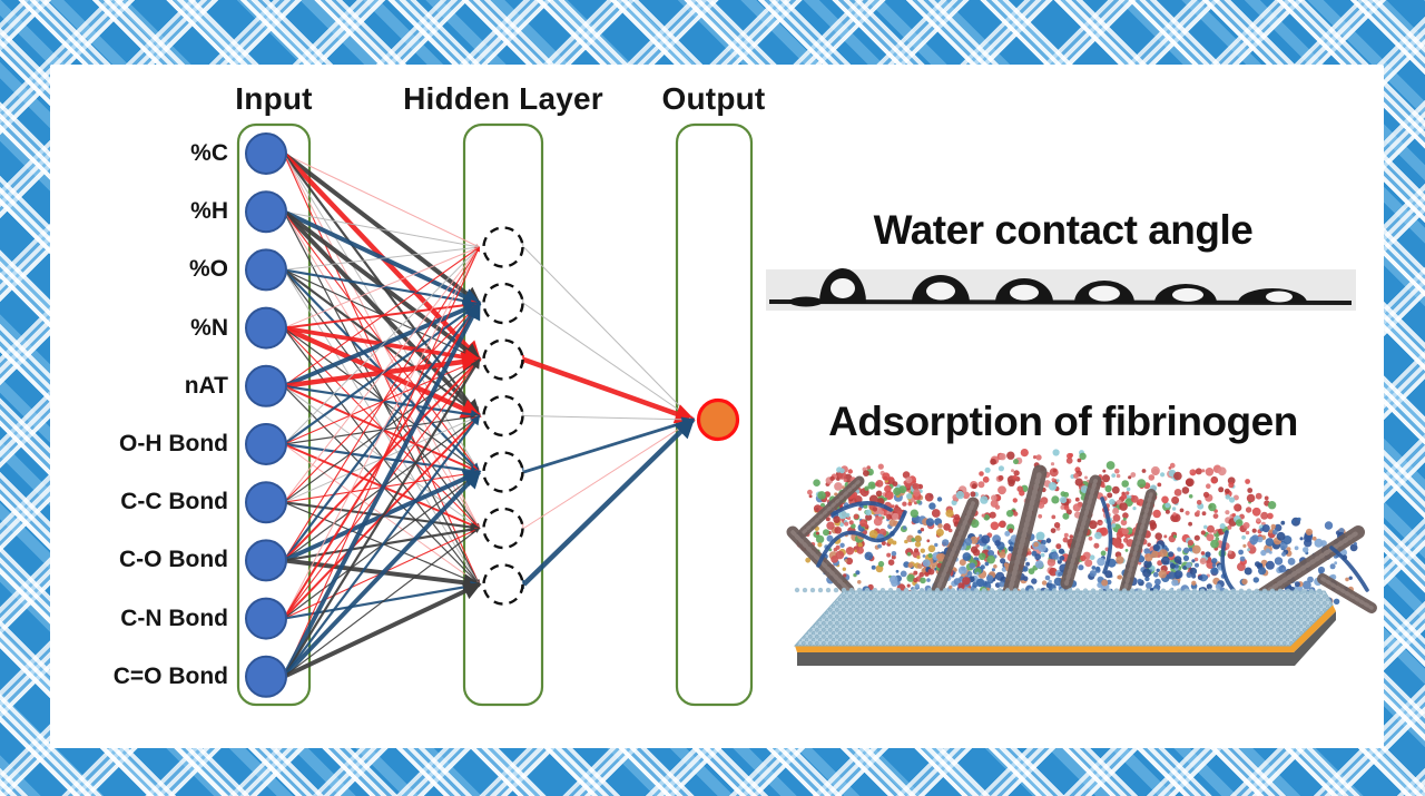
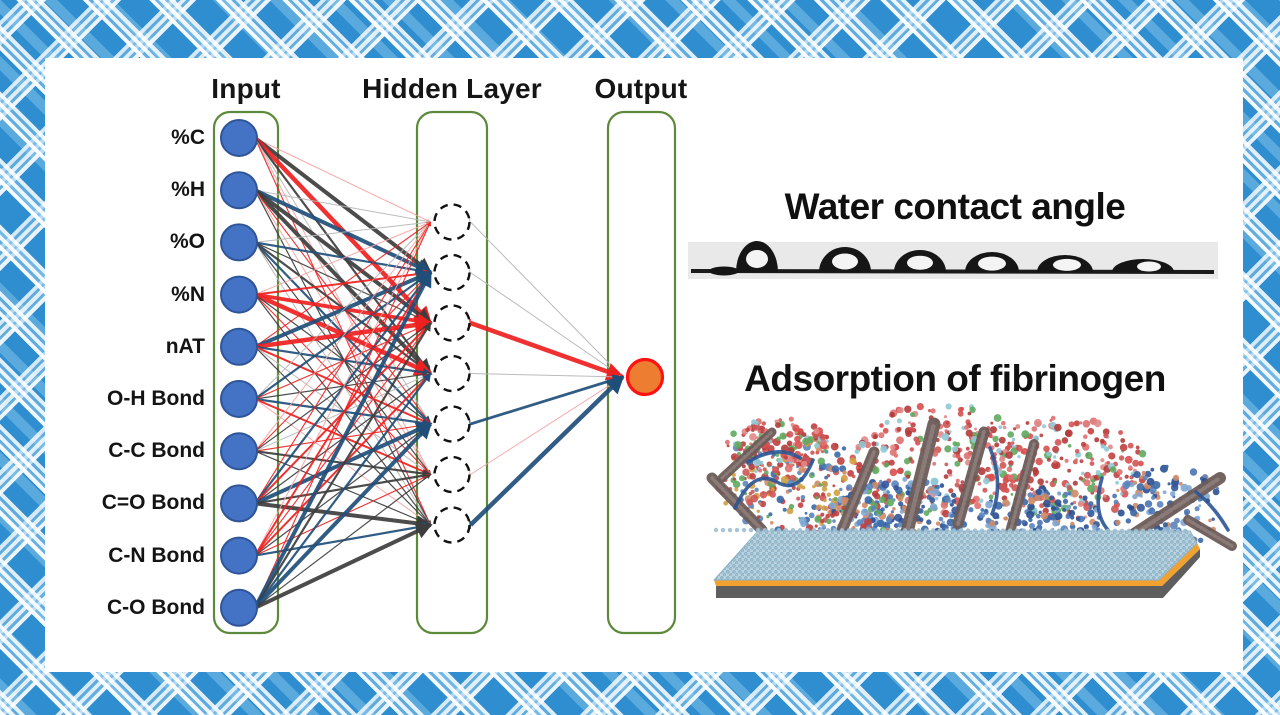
  Input
  Hidden Layer
  Output
  %C
  %H
  %O
  %N
  nAT
  O-H Bond
  C-C Bond
- C-O Bond
+ C=O Bond
  C-N Bond
- C=O Bond
+ C-O Bond
  Water contact angle
  Adsorption of fibrinogen
